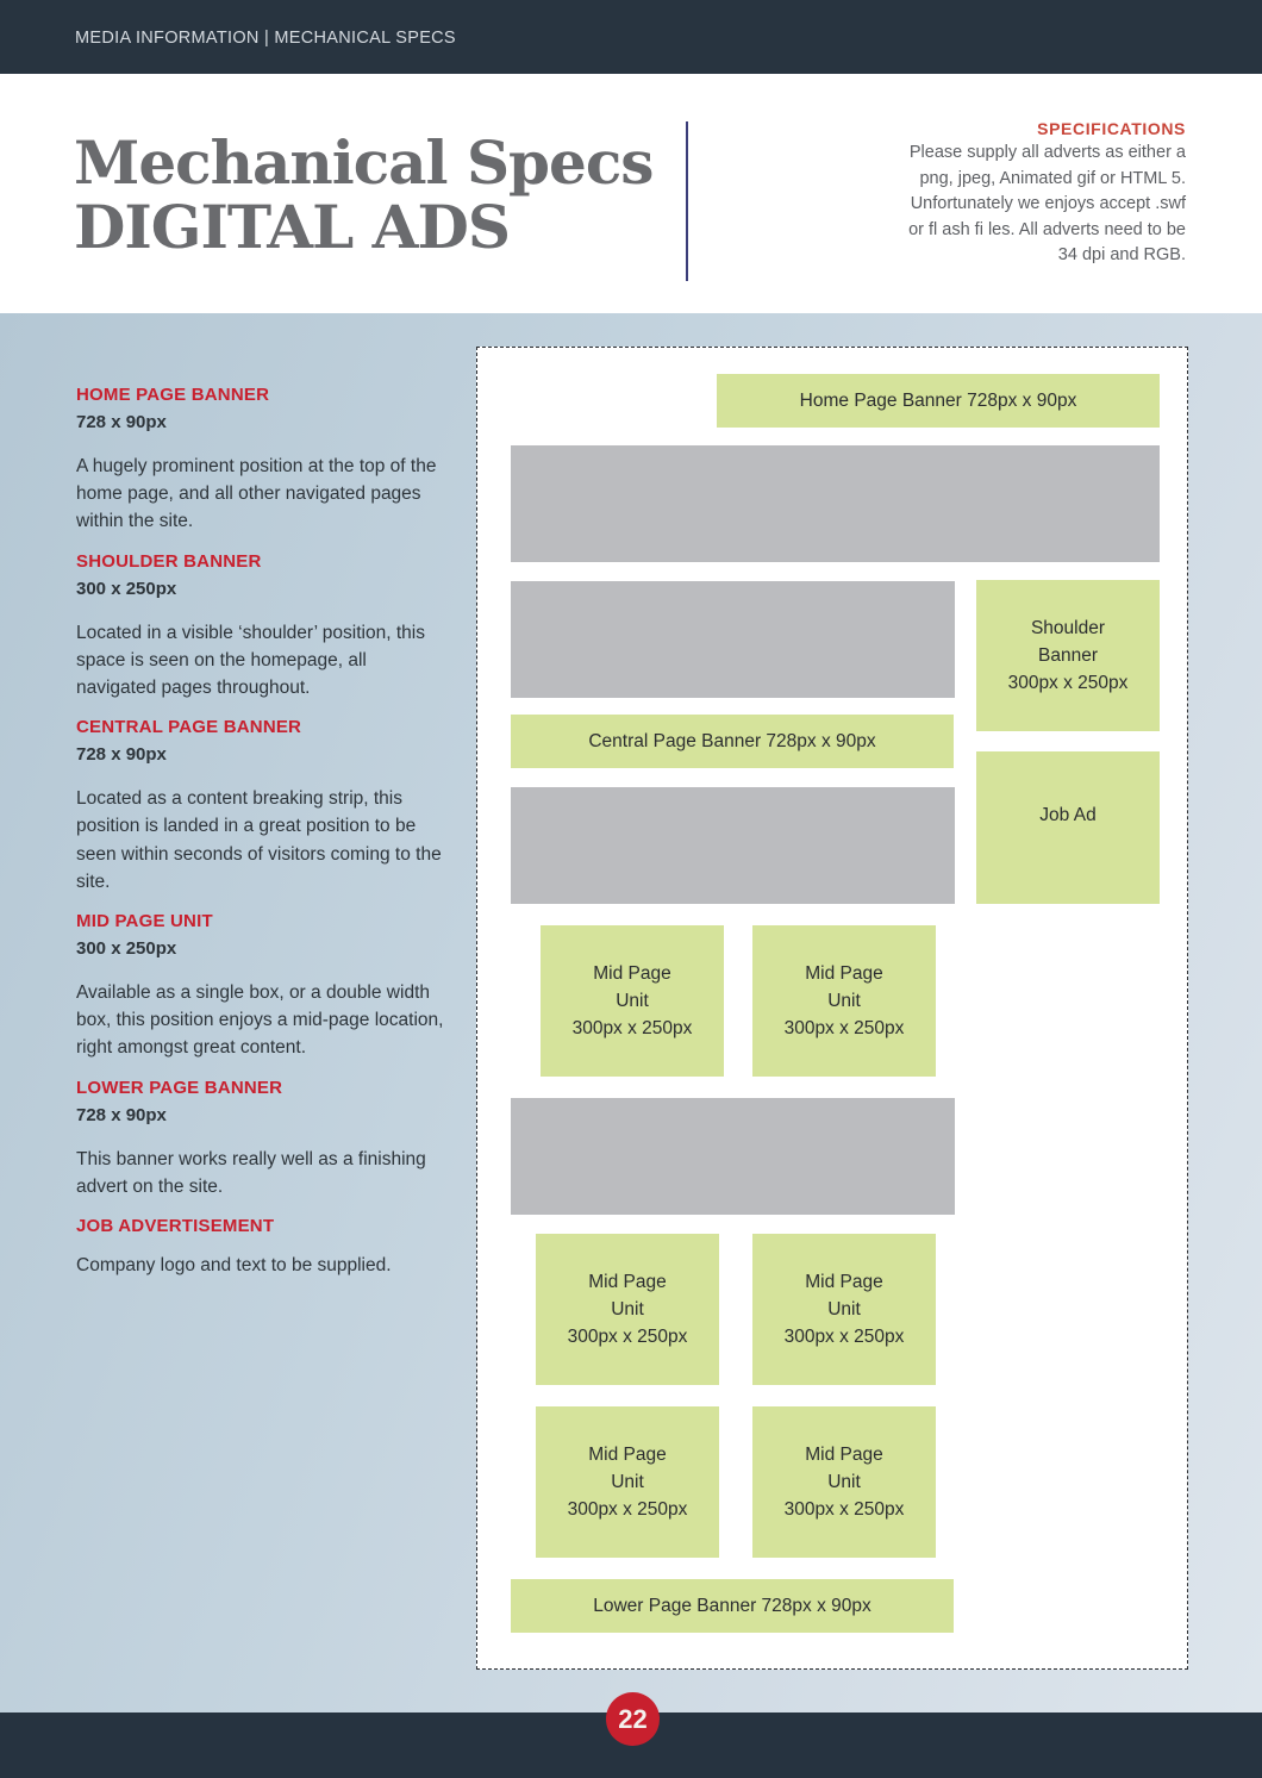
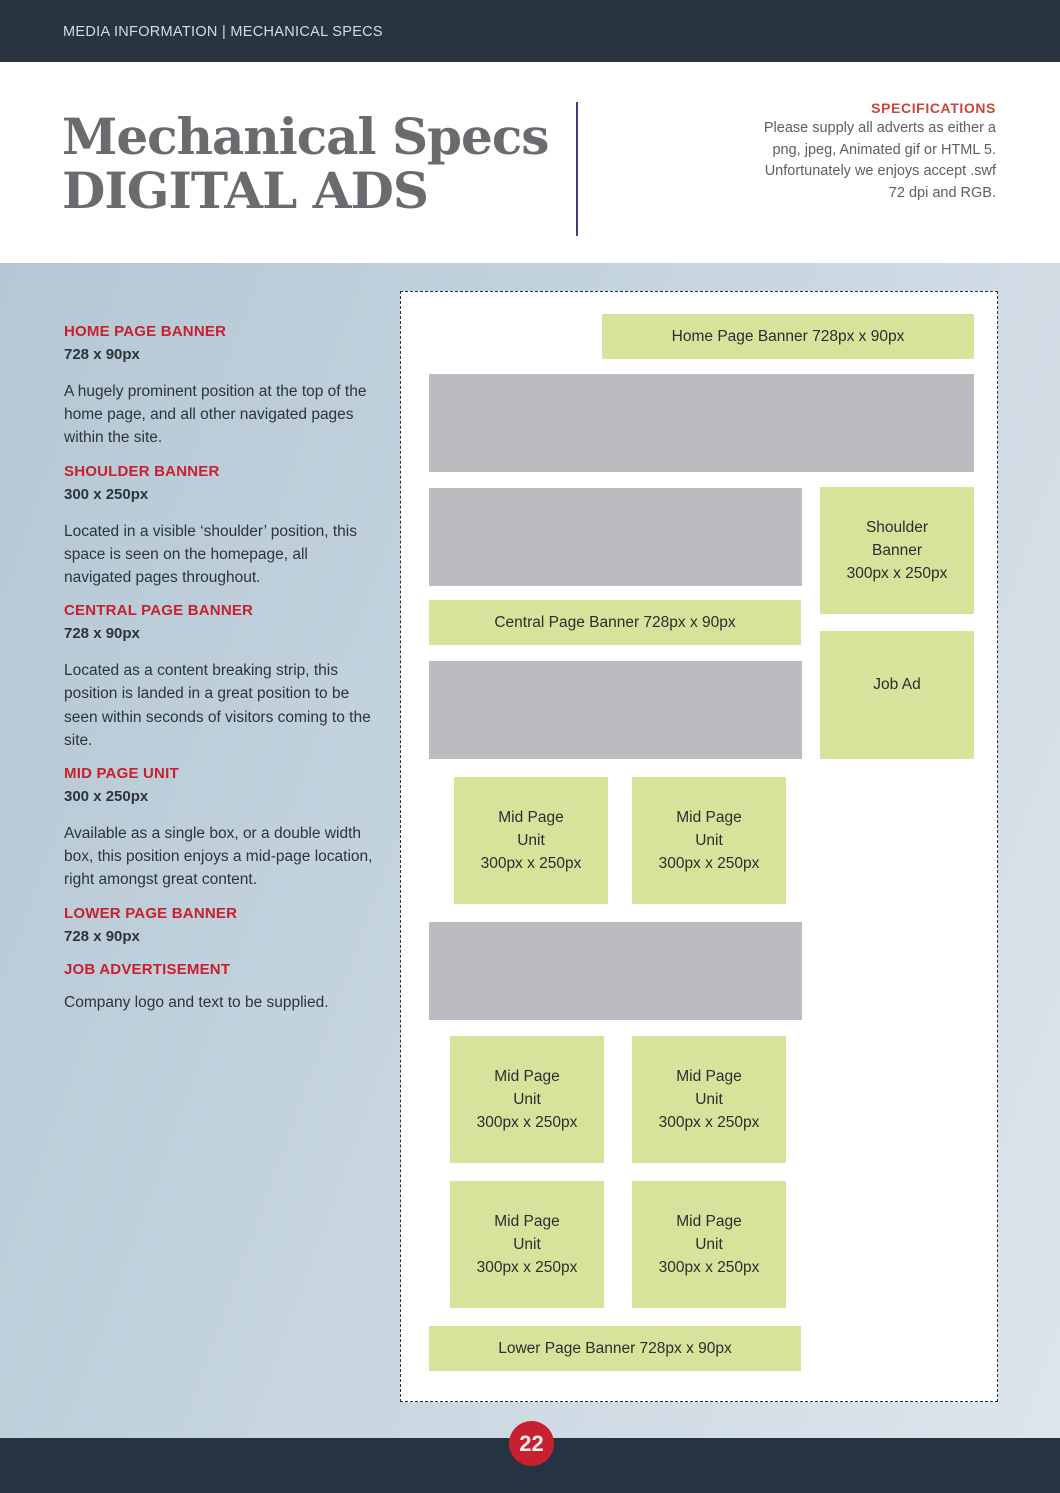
  MEDIA INFORMATION | MECHANICAL SPECS
  Mechanical Specs
  DIGITAL ADS
  SPECIFICATIONS
  Please supply all adverts as either a
  png, jpeg, Animated gif or HTML 5.
  Unfortunately we enjoys accept .swf
- or fl ash fi les. All adverts need to be
- 34 dpi and RGB.
+ 72 dpi and RGB.
  HOME PAGE BANNER
  728 x 90px
  A hugely prominent position at the top of the home page, and all other navigated pages within the site.
  SHOULDER BANNER
  300 x 250px
  Located in a visible ‘shoulder’ position, this space is seen on the homepage, all navigated pages throughout.
  CENTRAL PAGE BANNER
  728 x 90px
  Located as a content breaking strip, this position is landed in a great position to be seen within seconds of visitors coming to the site.
  MID PAGE UNIT
  300 x 250px
  Available as a single box, or a double width box, this position enjoys a mid-page location, right amongst great content.
  LOWER PAGE BANNER
  728 x 90px
- This banner works really well as a finishing advert on the site.
  JOB ADVERTISEMENT
  Company logo and text to be supplied.
  Home Page Banner 728px x 90px
  Shoulder
  Banner
  300px x 250px
  Central Page Banner 728px x 90px
  Job Ad
  Mid Page
  Unit
  300px x 250px
  Mid Page
  Unit
  300px x 250px
  Mid Page
  Unit
  300px x 250px
  Mid Page
  Unit
  300px x 250px
  Mid Page
  Unit
  300px x 250px
  Mid Page
  Unit
  300px x 250px
  Lower Page Banner 728px x 90px
  22
